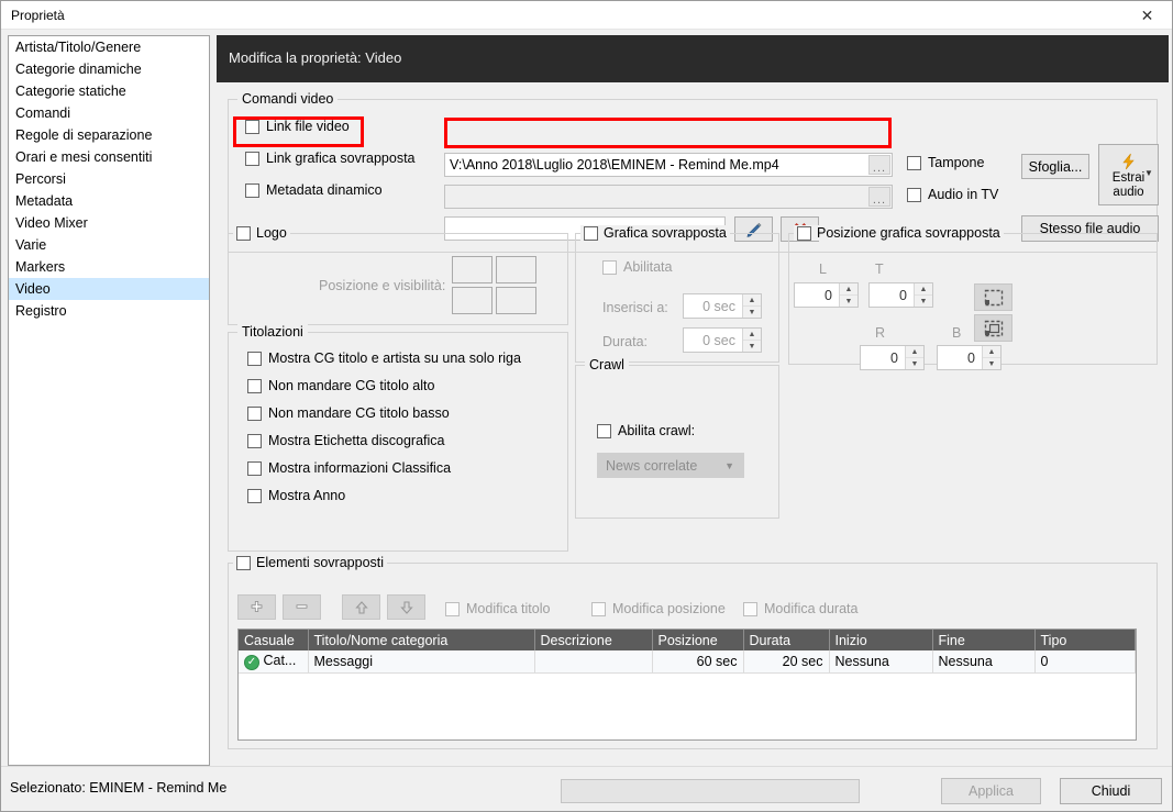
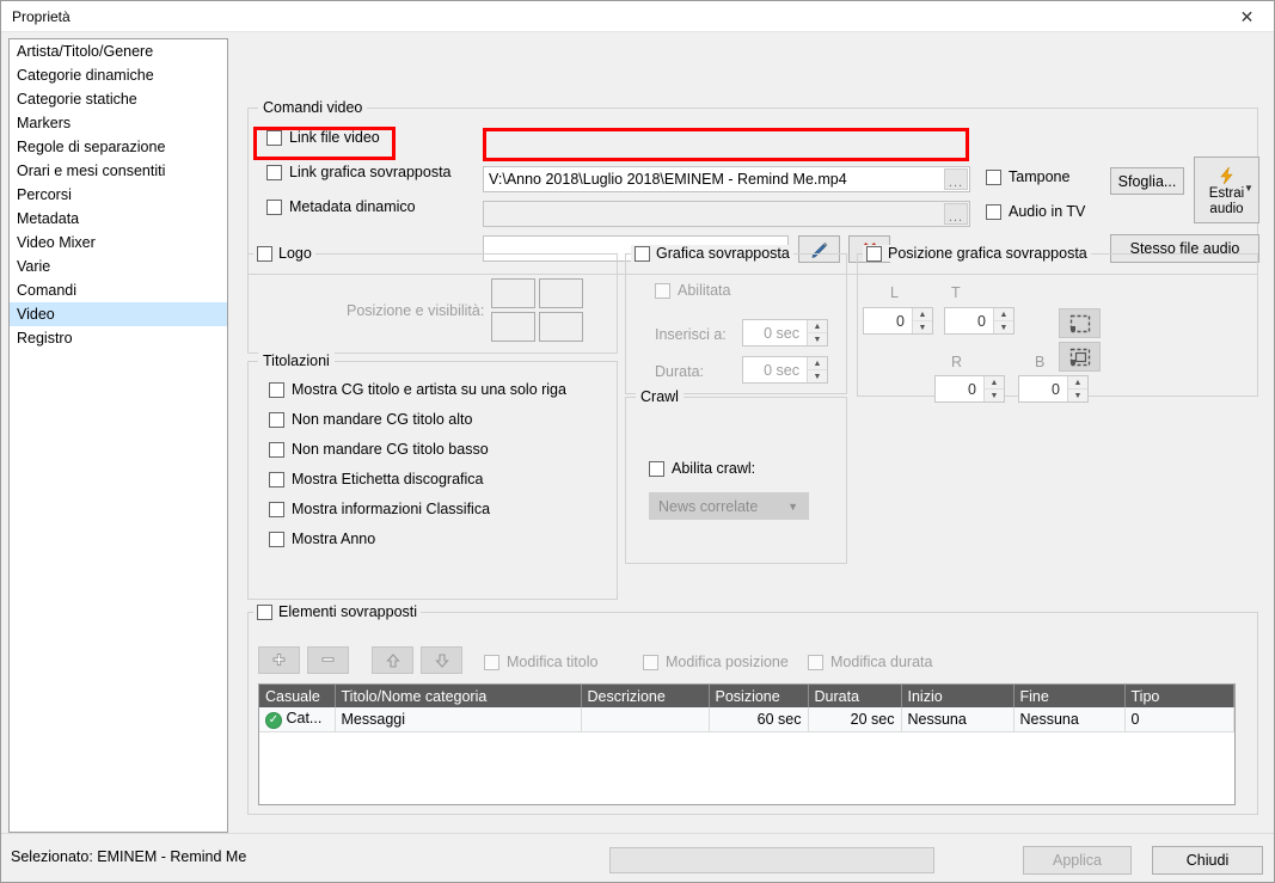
  Proprietà
  ✕
  Artista/Titolo/Genere
  Categorie dinamiche
  Categorie statiche
- Comandi
+ Markers
  Regole di separazione
  Orari e mesi consentiti
  Percorsi
  Metadata
  Video Mixer
  Varie
- Markers
+ Comandi
  Video
  Registro
- Modifica la proprietà: Video
  Comandi video
  Link file video
  Link grafica sovrapposta
  Metadata dinamico
  V:\Anno 2018\Luglio 2018\EMINEM - Remind Me.mp4
  ...
  ...
  Tampone
  Audio in TV
  Sfoglia...
  Estrai audio
  ▼
  Stesso file audio
  Logo
  Posizione e visibilità:
  Titolazioni
  Mostra CG titolo e artista su una solo riga
  Non mandare CG titolo alto
  Non mandare CG titolo basso
  Mostra Etichetta discografica
  Mostra informazioni Classifica
  Mostra Anno
  Grafica sovrapposta
  Abilitata
  Inserisci a:
  0 sec
  Durata:
  0 sec
  Crawl
  Abilita crawl:
  News correlate
  ▼
  Posizione grafica sovrapposta
  L
  T
  0
  0
  R
  B
  0
  0
  Elementi sovrapposti
  Modifica titolo
  Modifica posizione
  Modifica durata
  Casuale	Titolo/Nome categoria	Descrizione	Posizione	Durata	Inizio	Fine	Tipo
  ✓ Cat...	Messaggi		60 sec	20 sec	Nessuna	Nessuna	0
  Selezionato: EMINEM - Remind Me
  Applica
  Chiudi
